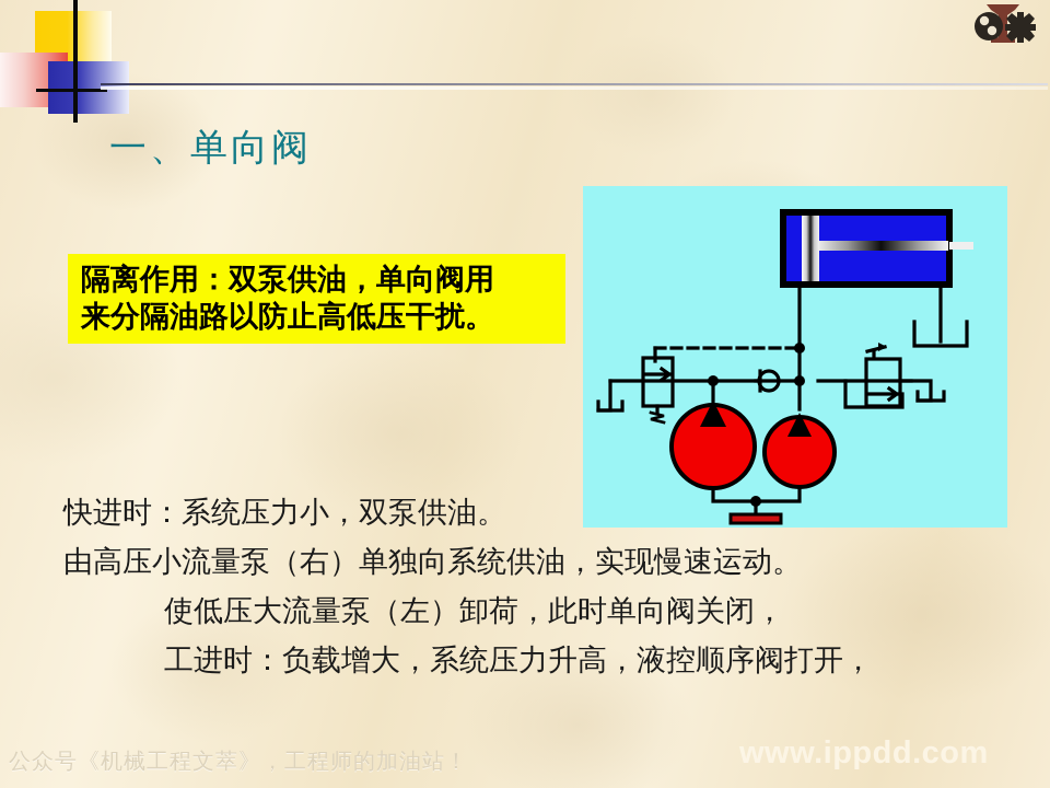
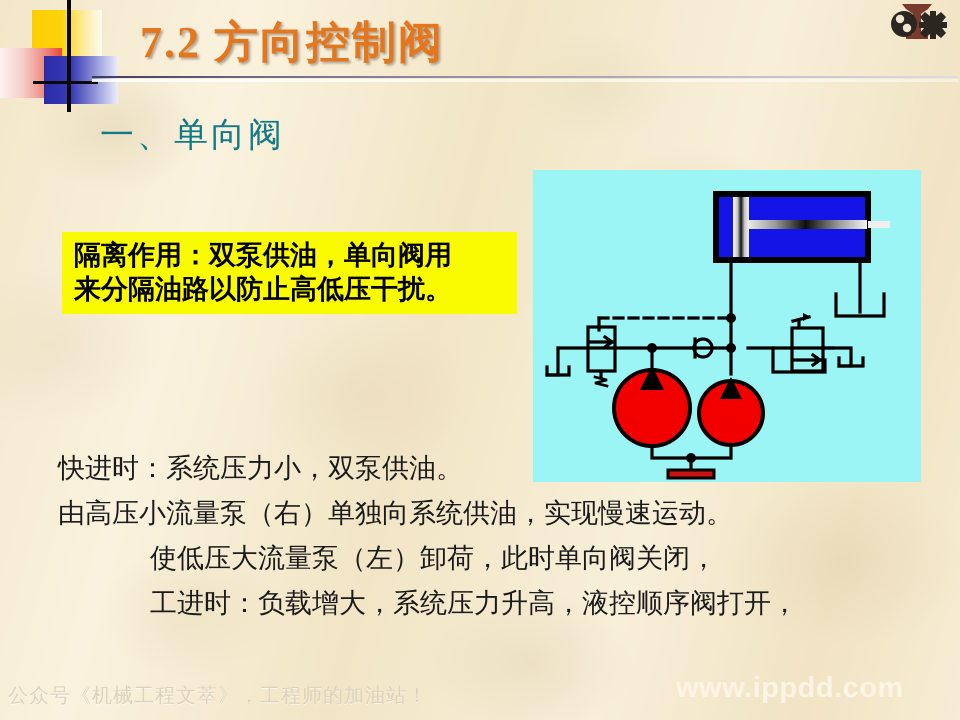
+ 7.2 方向控制阀
  一、单向阀
  隔离作用：双泵供油，单向阀用
  来分隔油路以防止高低压干扰。
  快进时：系统压力小，双泵供油。
  由高压小流量泵（右）单独向系统供油，实现慢速运动。
  使低压大流量泵（左）卸荷，此时单向阀关闭，
  工进时：负载增大，系统压力升高，液控顺序阀打开，
  公众号《机械工程文萃》，工程师的加油站！
  www.ippdd.com
